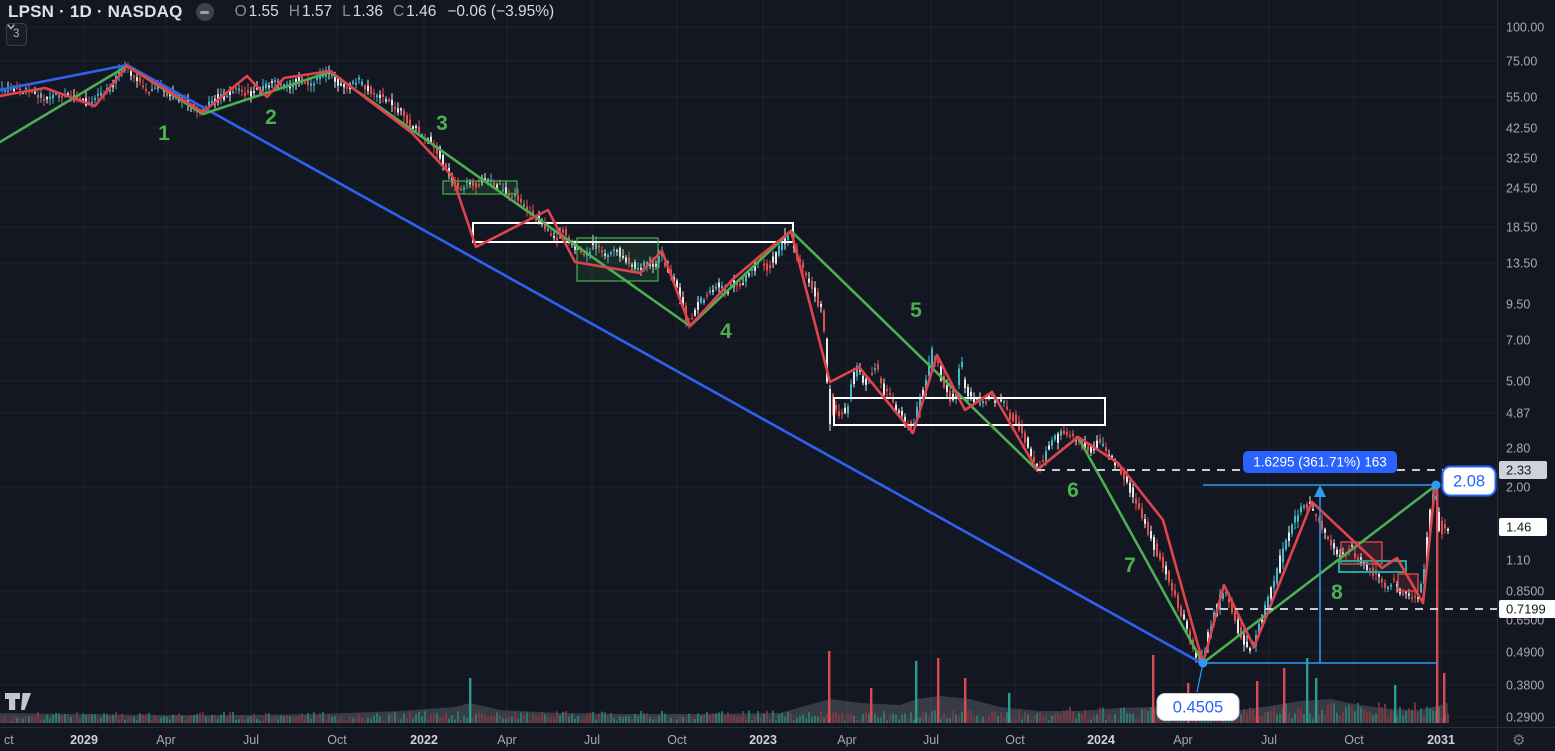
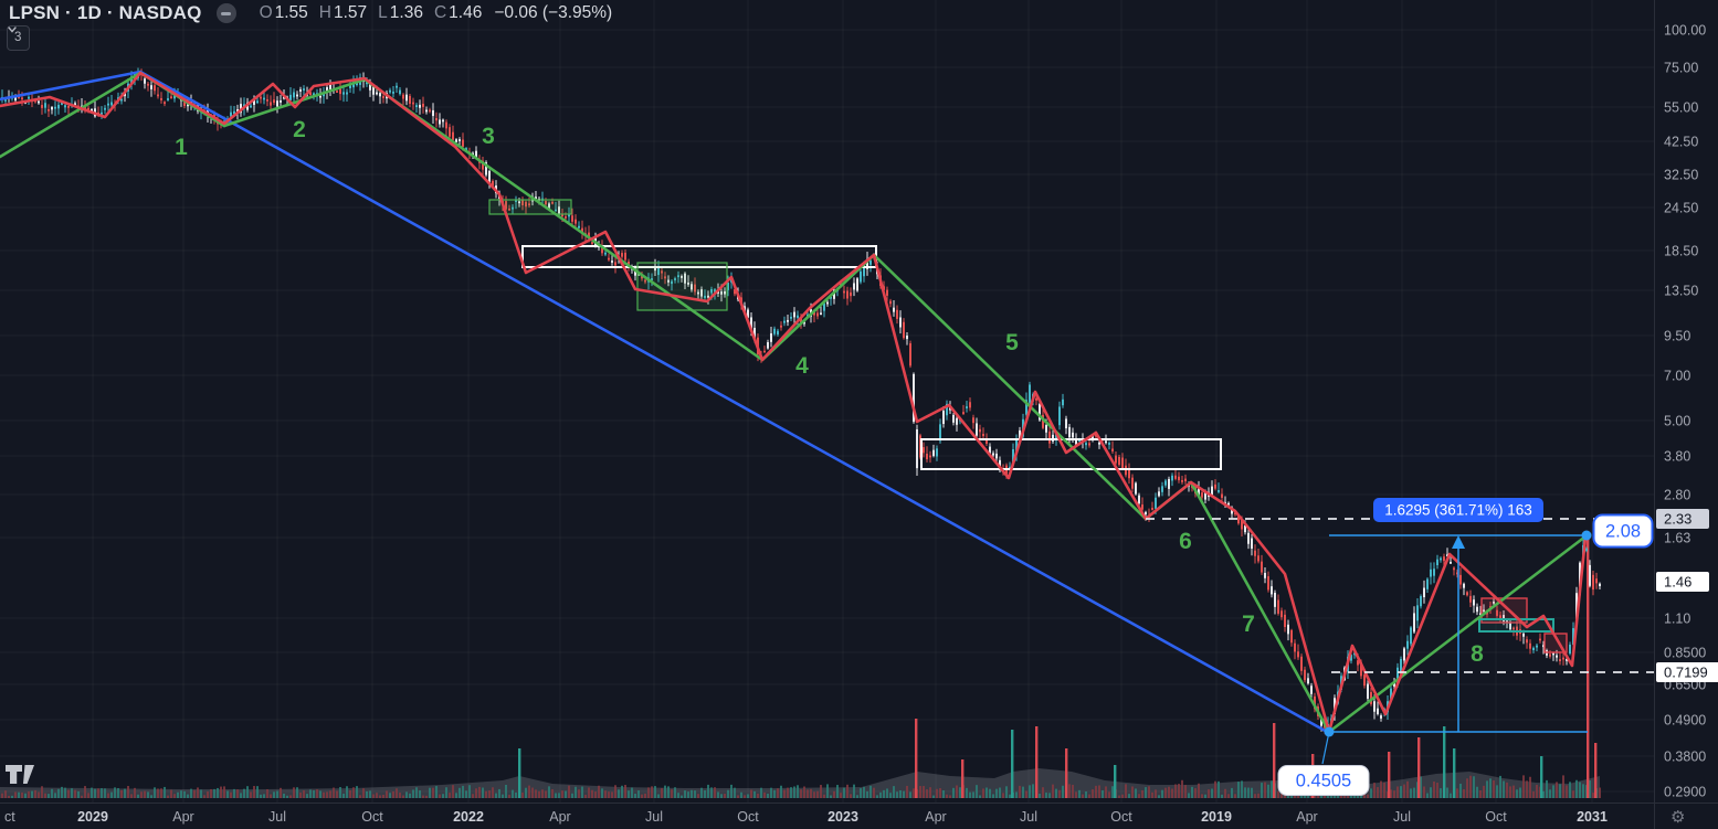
  1.6295 (361.71%) 163
  0.4505
  2.08
  1
  2
  3
  4
  5
  6
  7
  8
  100.00
  75.00
  55.00
  42.50
  32.50
  24.50
  18.50
  13.50
  9.50
  7.00
  5.00
- 4.87
+ 3.80
  2.80
- 2.00
+ 1.63
  1.10
  0.8500
  0.6500
  0.4900
  0.3800
  0.2900
  2.33
  1.46
  0.7199
  ct
  2029
  Apr
  Jul
  Oct
  2022
  Apr
  Jul
  Oct
  2023
  Apr
  Jul
  Oct
- 2024
+ 2019
  Apr
  Jul
  Oct
  2031
  ⚙
  LPSN · 1D · NASDAQ
  O
  1.55
  H
  1.57
  L
  1.36
  C
  1.46
  −0.06 (−3.95%)
  3
